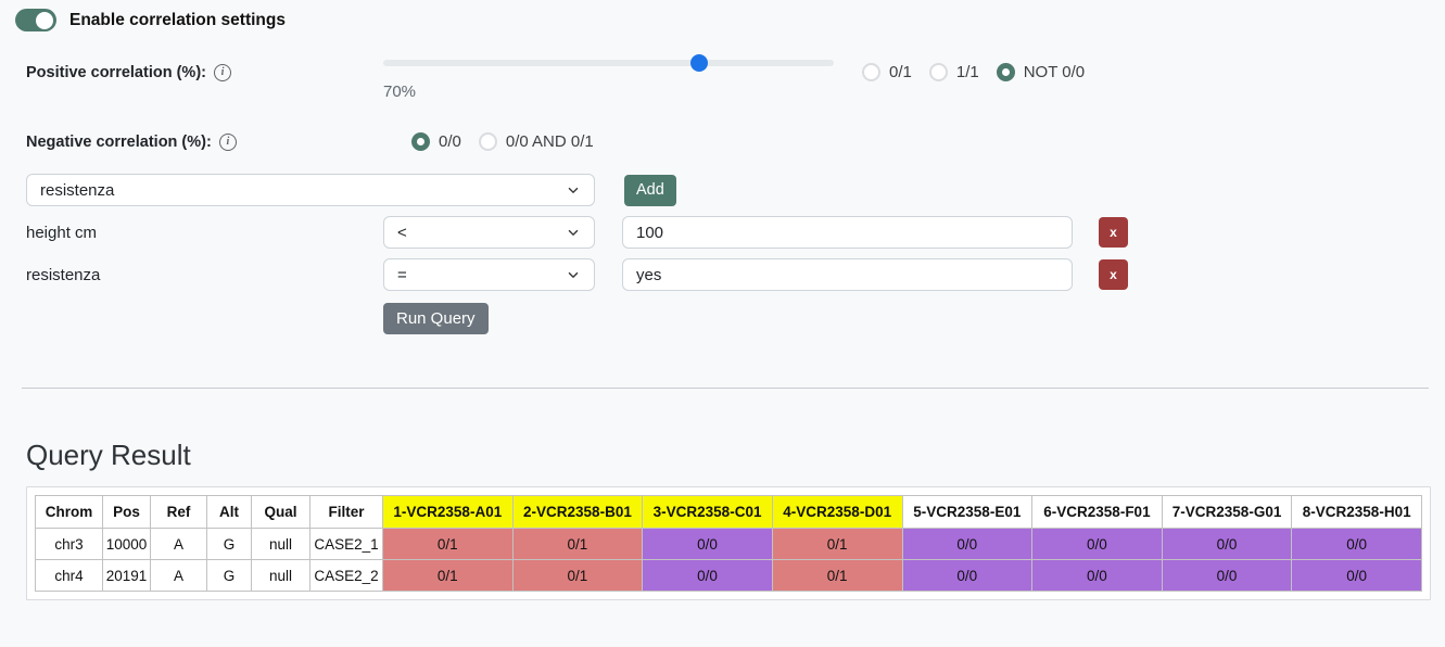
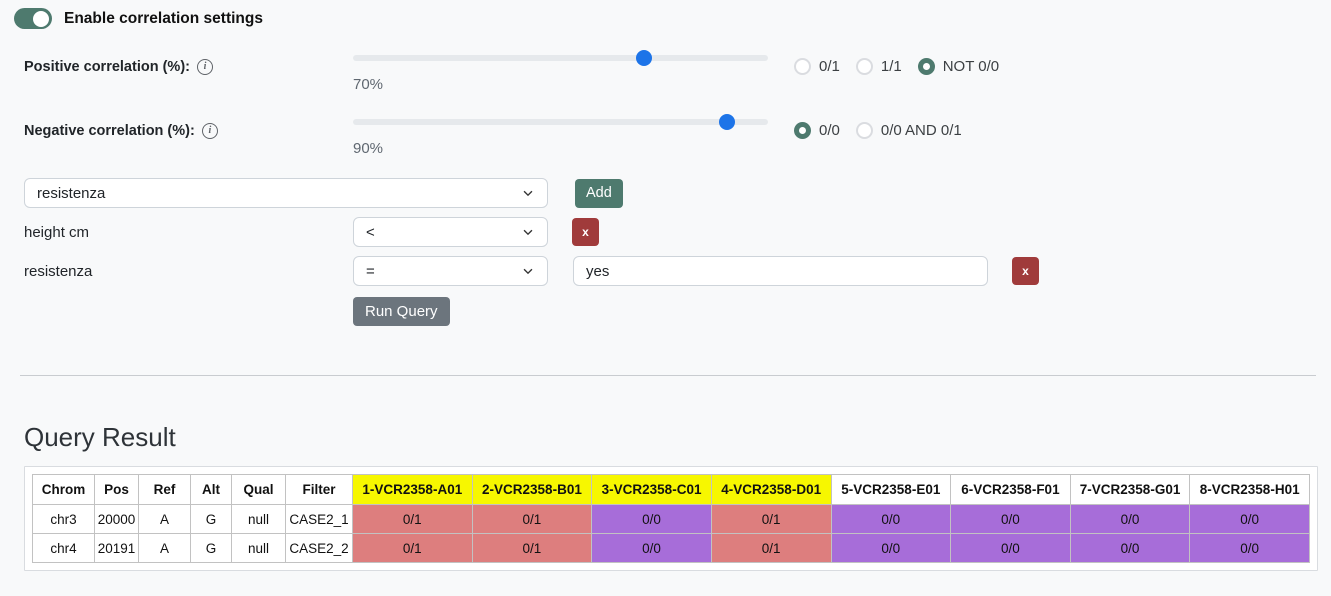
  Enable correlation settings
  Positive correlation (%):
  i
  70%
  0/1
  1/1
  NOT 0/0
  Negative correlation (%):
  i
+ 90%
  0/0
  0/0 AND 0/1
  resistenza
  Add
  height cm
  <
- 100
  x
  resistenza
  =
  yes
  x
  Run Query
  Query Result
  Chrom	Pos	Ref	Alt	Qual	Filter	1-VCR2358-A01	2-VCR2358-B01	3-VCR2358-C01	4-VCR2358-D01	5-VCR2358-E01	6-VCR2358-F01	7-VCR2358-G01	8-VCR2358-H01
- chr3	10000	A	G	null	CASE2_1	0/1	0/1	0/0	0/1	0/0	0/0	0/0	0/0
+ chr3	20000	A	G	null	CASE2_1	0/1	0/1	0/0	0/1	0/0	0/0	0/0	0/0
  chr4	20191	A	G	null	CASE2_2	0/1	0/1	0/0	0/1	0/0	0/0	0/0	0/0
